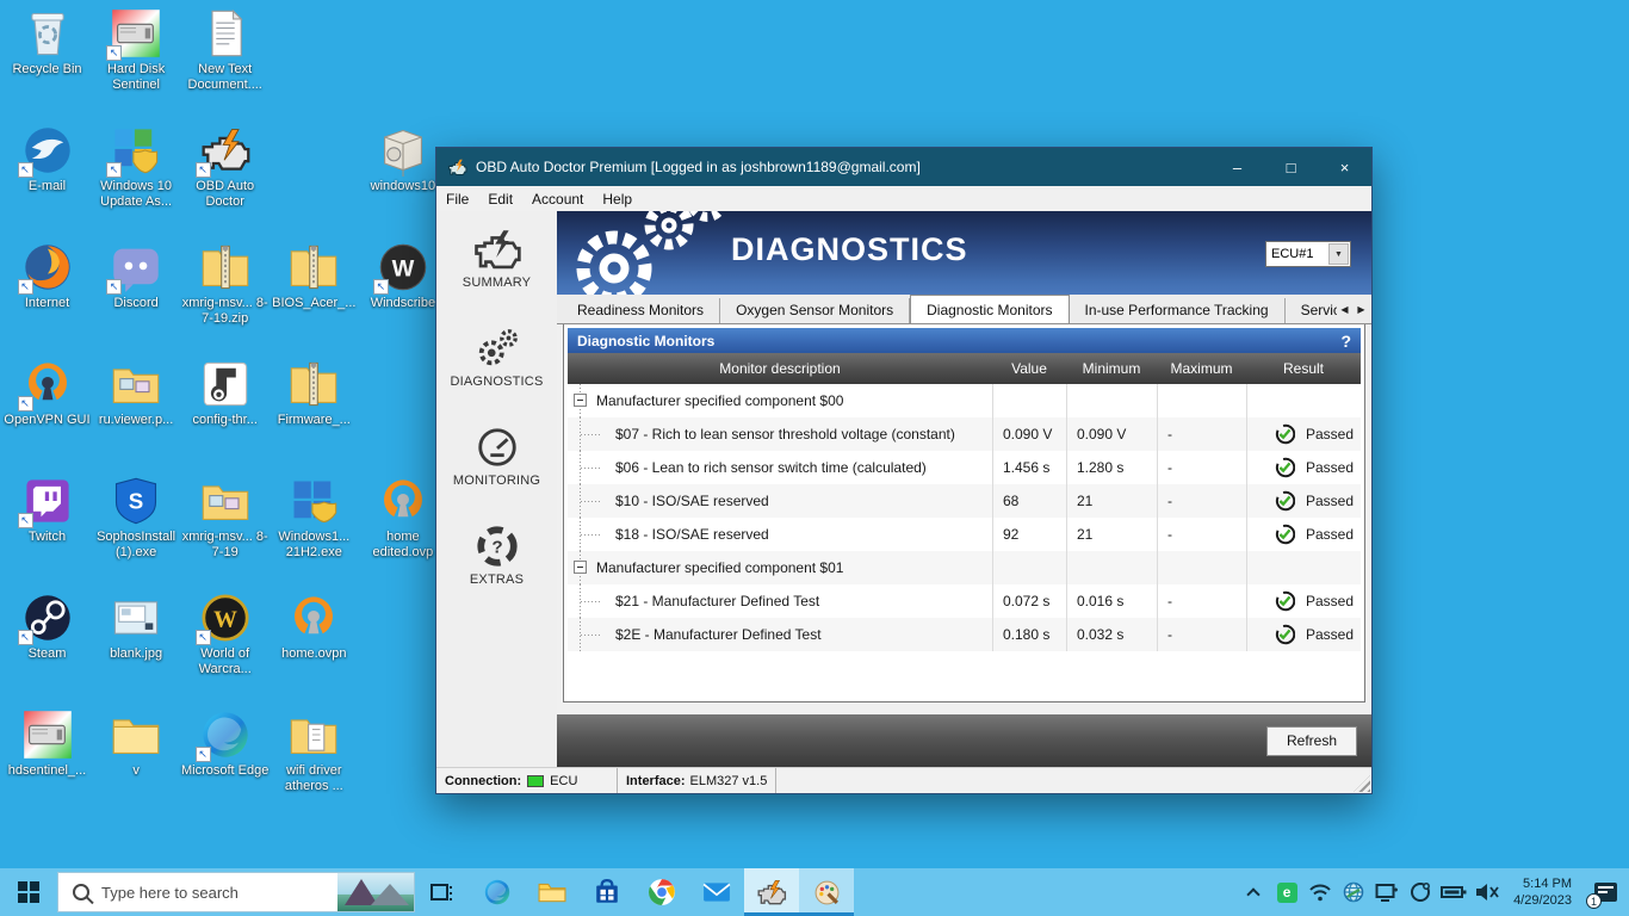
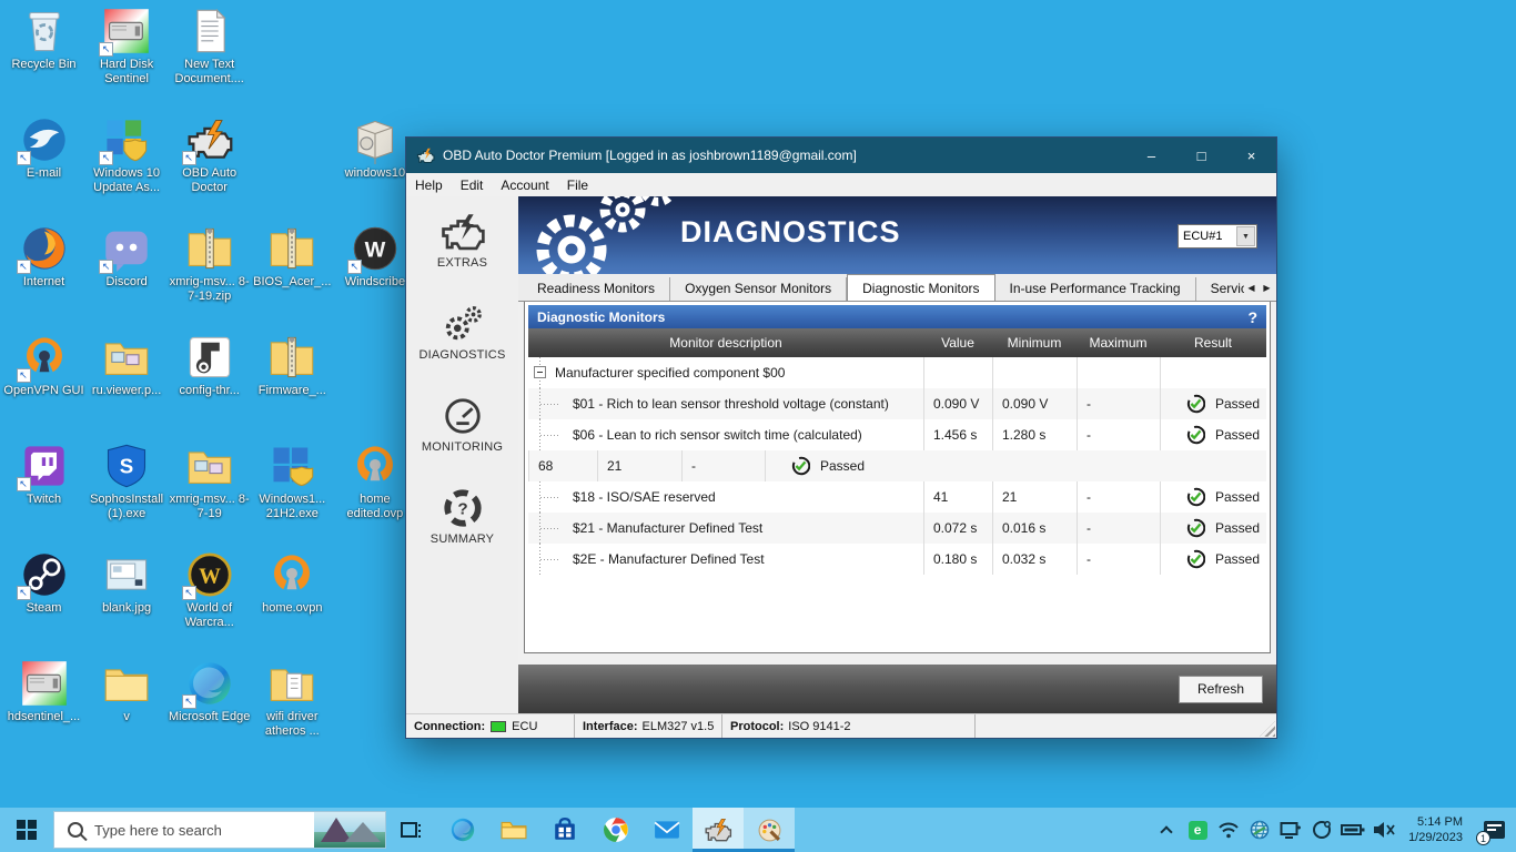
  Recycle Bin
  ↖
  Hard Disk Sentinel
  New Text Document....
  ↖
  E-mail
  ↖
  Windows 10 Update As...
  ↖
  OBD Auto Doctor
  windows10
  ↖
  Internet
  ↖
  Discord
  xmrig-msv... 8-7-19.zip
  BIOS_Acer_...
  W
  ↖
  Windscribe
  ↖
  OpenVPN GUI
  ru.viewer.p...
  config-thr...
  Firmware_...
  ↖
  Twitch
  S
  SophosInstall (1).exe
  xmrig-msv... 8-7-19
  Windows1... 21H2.exe
  home edited.ovp
  ↖
  Steam
  blank.jpg
  W
  ↖
  World of Warcra...
  home.ovpn
  hdsentinel_...
  v
  ↖
  Microsoft Edge
  wifi driver atheros ...
  OBD Auto Doctor Premium [Logged in as joshbrown1189@gmail.com]
  –
  □
  ×
- File
+ Help
  Edit
  Account
- Help
+ File
- SUMMARY
+ EXTRAS
  DIAGNOSTICS
  MONITORING
  ?
- EXTRAS
+ SUMMARY
  DIAGNOSTICS
  ECU#1
  Readiness Monitors
  Oxygen Sensor Monitors
  Diagnostic Monitors
  In-use Performance Tracking
  ◀
  ▶
  Diagnostic Monitors
  ?
  Monitor description
  Value
  Minimum
  Maximum
  Result
  Manufacturer specified component $00
- $07 - Rich to lean sensor threshold voltage (constant)
+ $01 - Rich to lean sensor threshold voltage (constant)
  0.090 V
  0.090 V
  -
  Passed
  $06 - Lean to rich sensor switch time (calculated)
  1.456 s
  1.280 s
  -
  Passed
- $10 - ISO/SAE reserved
  68
  21
  -
  Passed
  $18 - ISO/SAE reserved
- 92
+ 41
  21
  -
  Passed
- Manufacturer specified component $01
  $21 - Manufacturer Defined Test
  0.072 s
  0.016 s
  -
  Passed
  $2E - Manufacturer Defined Test
  0.180 s
  0.032 s
  -
  Passed
  Refresh
  Connection:
  ECU
  Interface:
  ELM327 v1.5
+ Protocol:
+ ISO 9141-2
  Type here to search
  e
  5:14 PM
- 4/29/2023
+ 1/29/2023
  1
